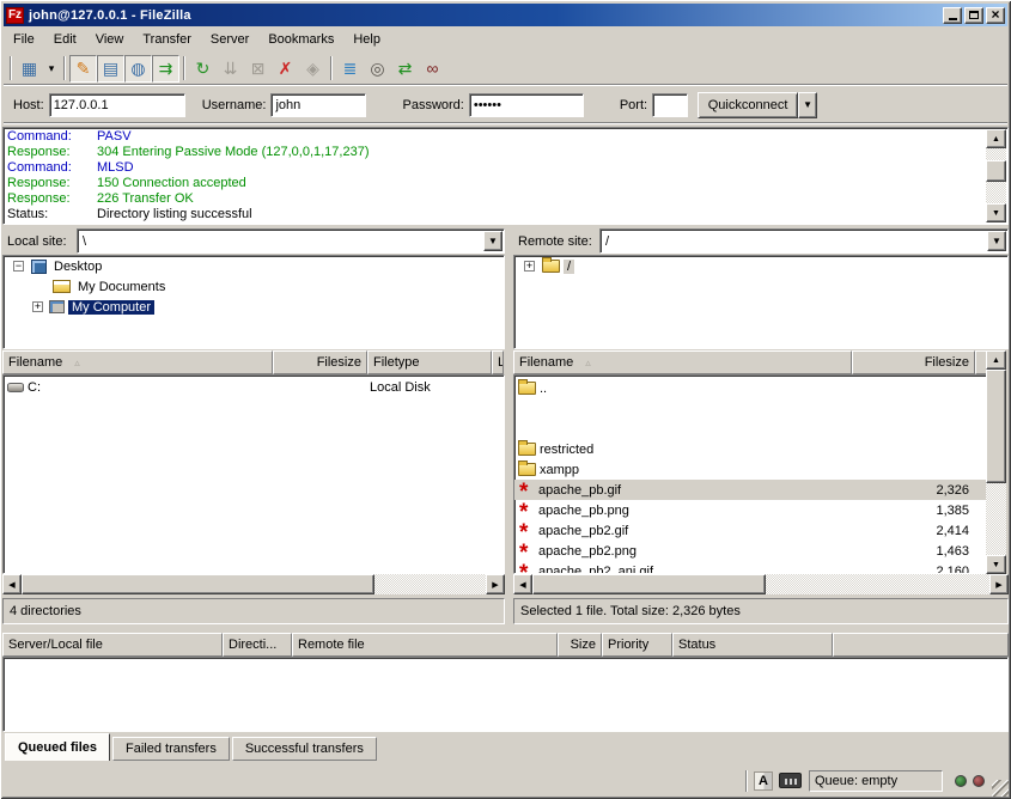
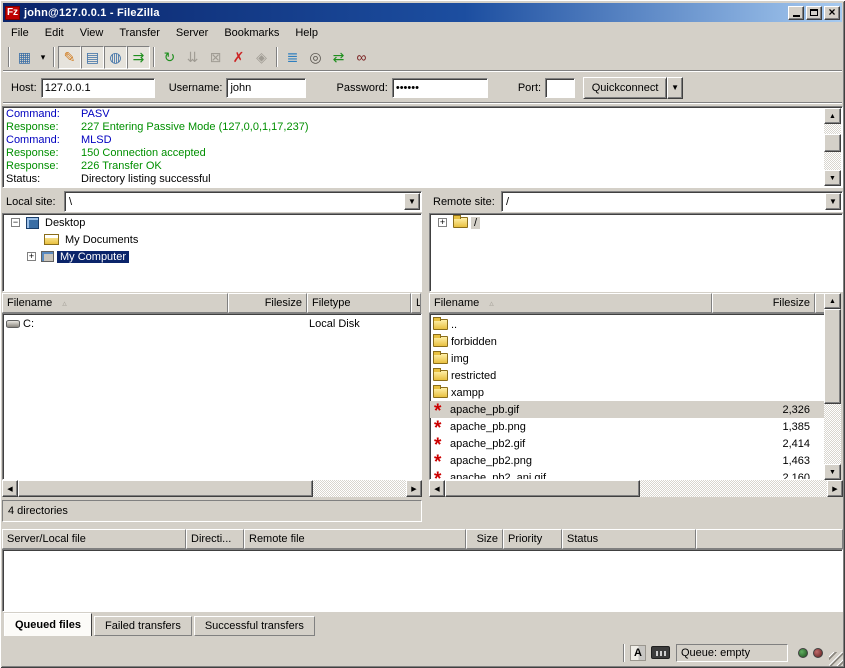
  Fz
  john@127.0.0.1 - FileZilla
  ×
  File
  Edit
  View
  Transfer
  Server
  Bookmarks
  Help
  ▦
  ▾
  ✎
  ▤
  ◍
  ⇉
  ↻
  ⇊
  ⊠
  ✗
  ◈
  ≣
  ◎
  ⇄
  ∞
  Host:
  127.0.0.1
  Username:
  john
  Password:
  ••••••
  Port:
  Quickconnect
  ▼
  Command: PASV
- Response: 304 Entering Passive Mode (127,0,0,1,17,237)
+ Response: 227 Entering Passive Mode (127,0,0,1,17,237)
  Command: MLSD
  Response: 150 Connection accepted
  Response: 226 Transfer OK
  Status: Directory listing successful
  Local site:
  \
  ▼
  Remote site:
  /
  ▼
  −
  Desktop
  My Documents
  +
  My Computer
  +
  /
  Filename
  ▵
  Filesize
  Filetype
  L
  C:
  Local Disk
  4 directories
  Filename
  ▵
  Filesize
  ..
+ forbidden
+ img
  restricted
  xampp
  apache_pb.gif
  2,326
  apache_pb.png
  1,385
  apache_pb2.gif
  2,414
  apache_pb2.png
  1,463
  apache_pb2_ani.gif
  2,160
- Selected 1 file. Total size: 2,326 bytes
  Server/Local file
  Directi...
  Remote file
  Size
  Priority
  Status
  Queued files
  Failed transfers
  Successful transfers
  A
  Queue: empty
